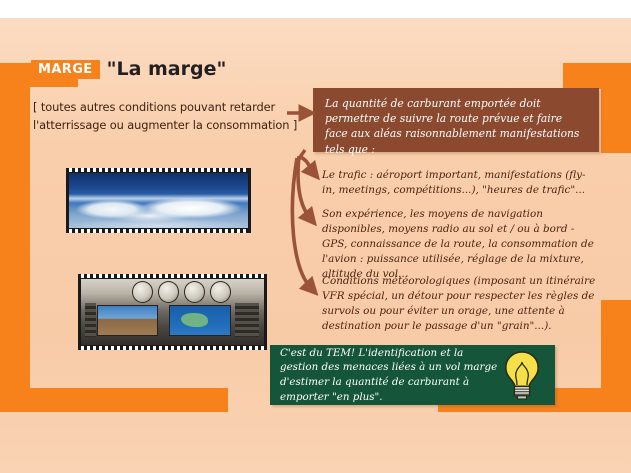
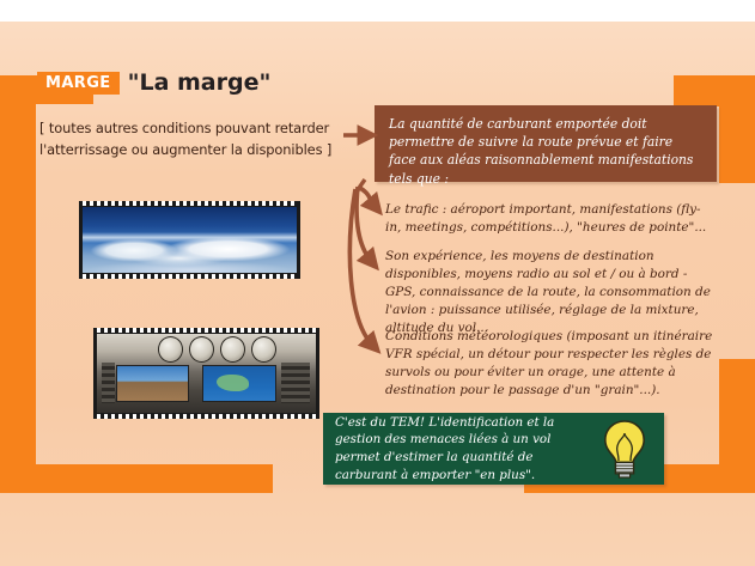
  MARGE
  "La marge"
- [ toutes autres conditions pouvant retarder l'atterrissage ou augmenter la consommation ]
+ [ toutes autres conditions pouvant retarder l'atterrissage ou augmenter la disponibles ]
  La quantité de carburant emportée doit permettre de suivre la route prévue et faire face aux aléas raisonnablement manifestations tels que :
- Le trafic : aéroport important, manifestations (fly-in, meetings, compétitions...), "heures de trafic"...
+ Le trafic : aéroport important, manifestations (fly-in, meetings, compétitions...), "heures de pointe"...
- Son expérience, les moyens de navigation disponibles, moyens radio au sol et / ou à bord - GPS, connaissance de la route, la consommation de l'avion : puissance utilisée, réglage de la mixture, altitude du vol...
+ Son expérience, les moyens de destination disponibles, moyens radio au sol et / ou à bord - GPS, connaissance de la route, la consommation de l'avion : puissance utilisée, réglage de la mixture, altitude du vol...
  Conditions météorologiques (imposant un itinéraire VFR spécial, un détour pour respecter les règles de survols ou pour éviter un orage, une attente à destination pour le passage d'un "grain"...).
- C'est du TEM! L'identification et la gestion des menaces liées à un vol marge d'estimer la quantité de carburant à emporter "en plus".
+ C'est du TEM! L'identification et la gestion des menaces liées à un vol permet d'estimer la quantité de carburant à emporter "en plus".
